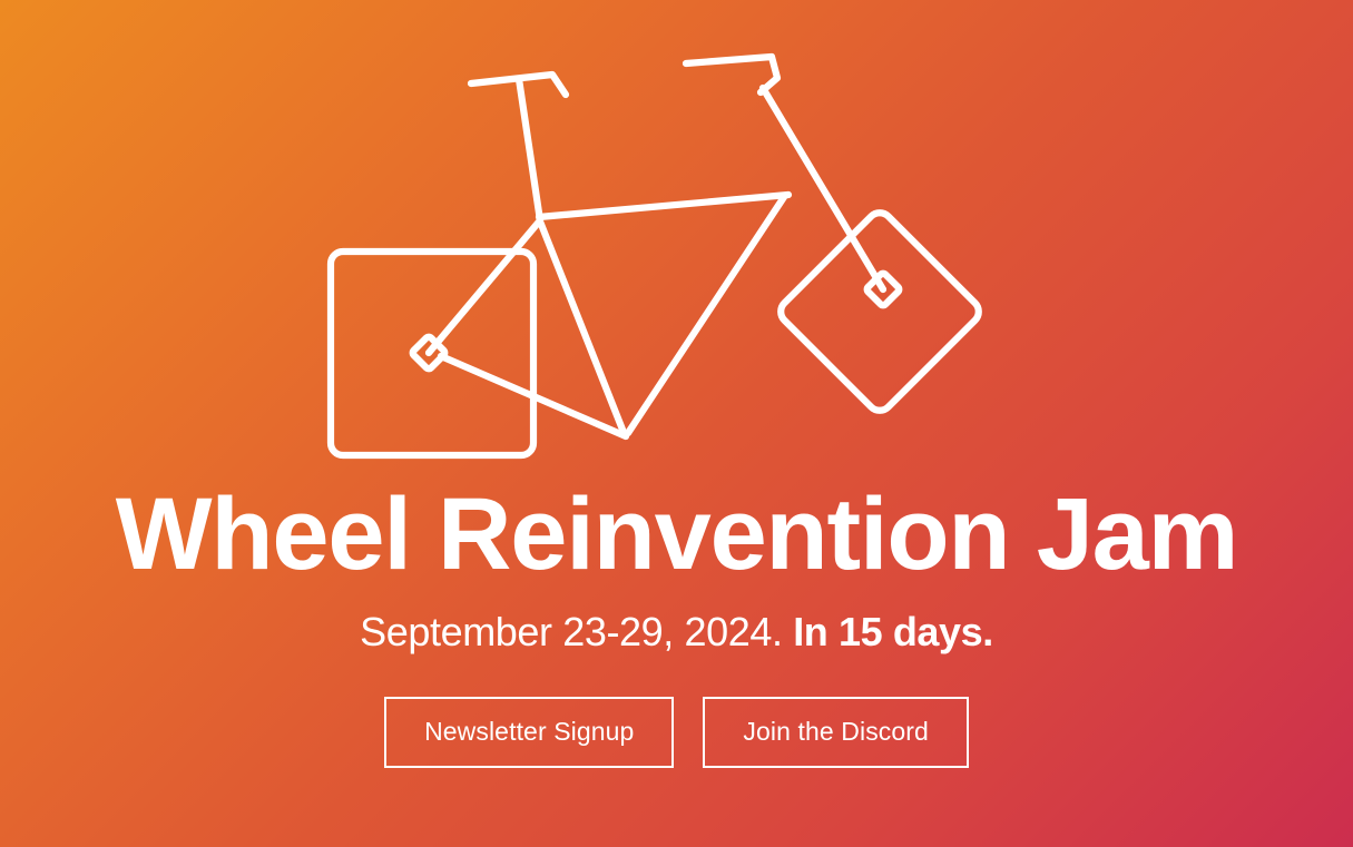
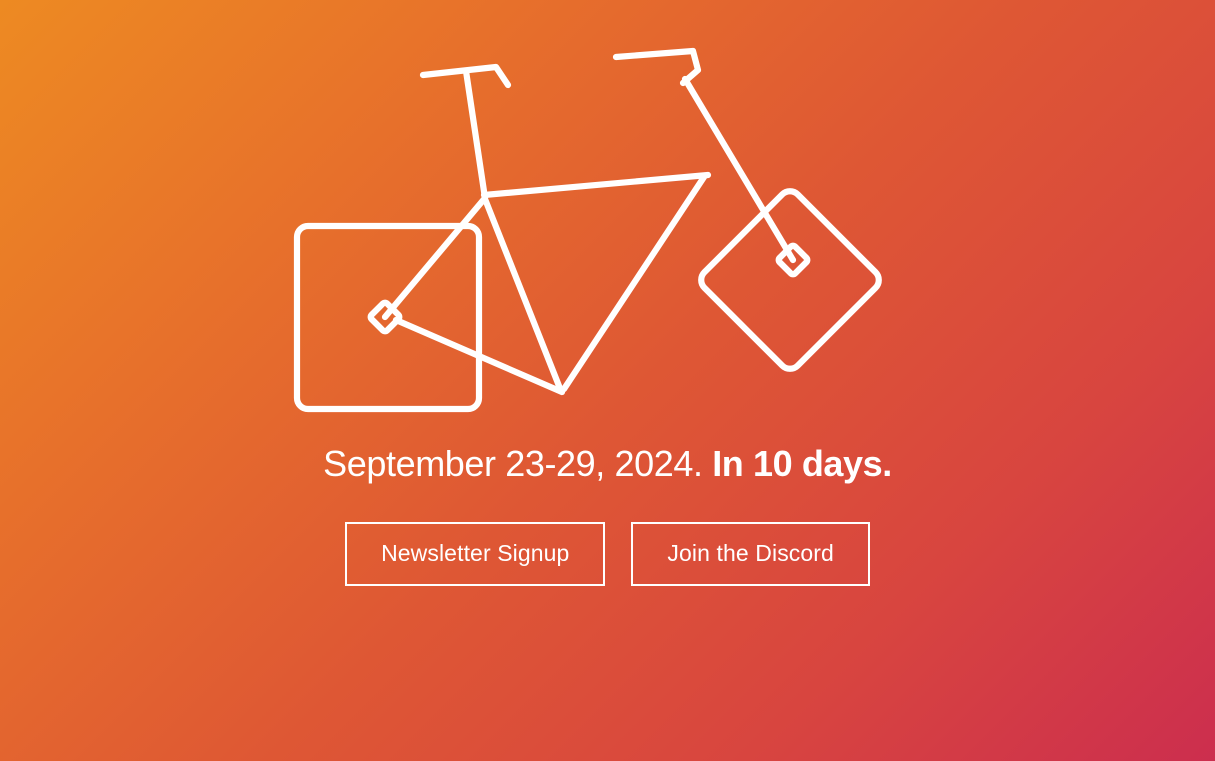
- Wheel Reinvention Jam
- September 23-29, 2024. In 15 days.
+ September 23-29, 2024. In 10 days.
  Newsletter Signup
  Join the Discord
